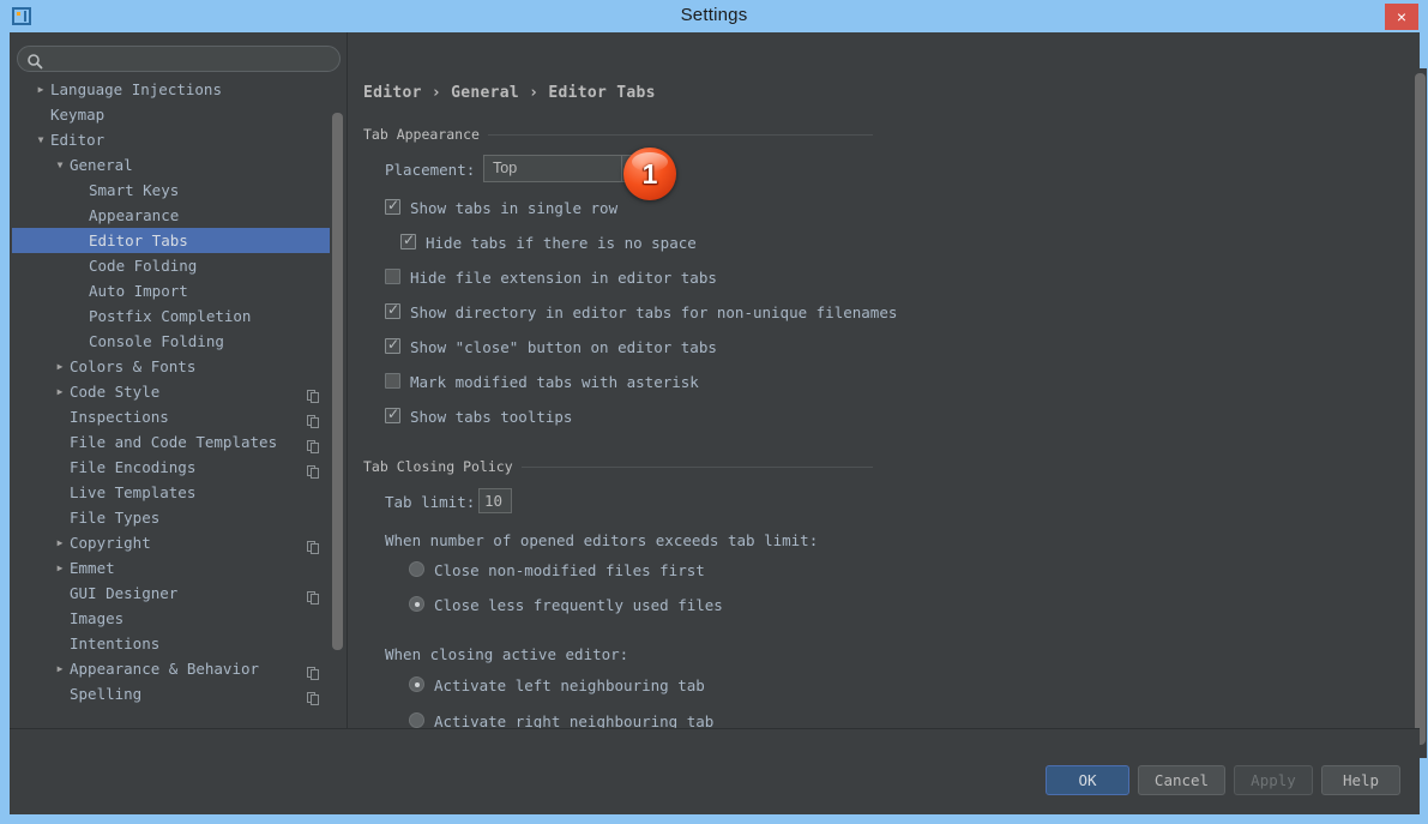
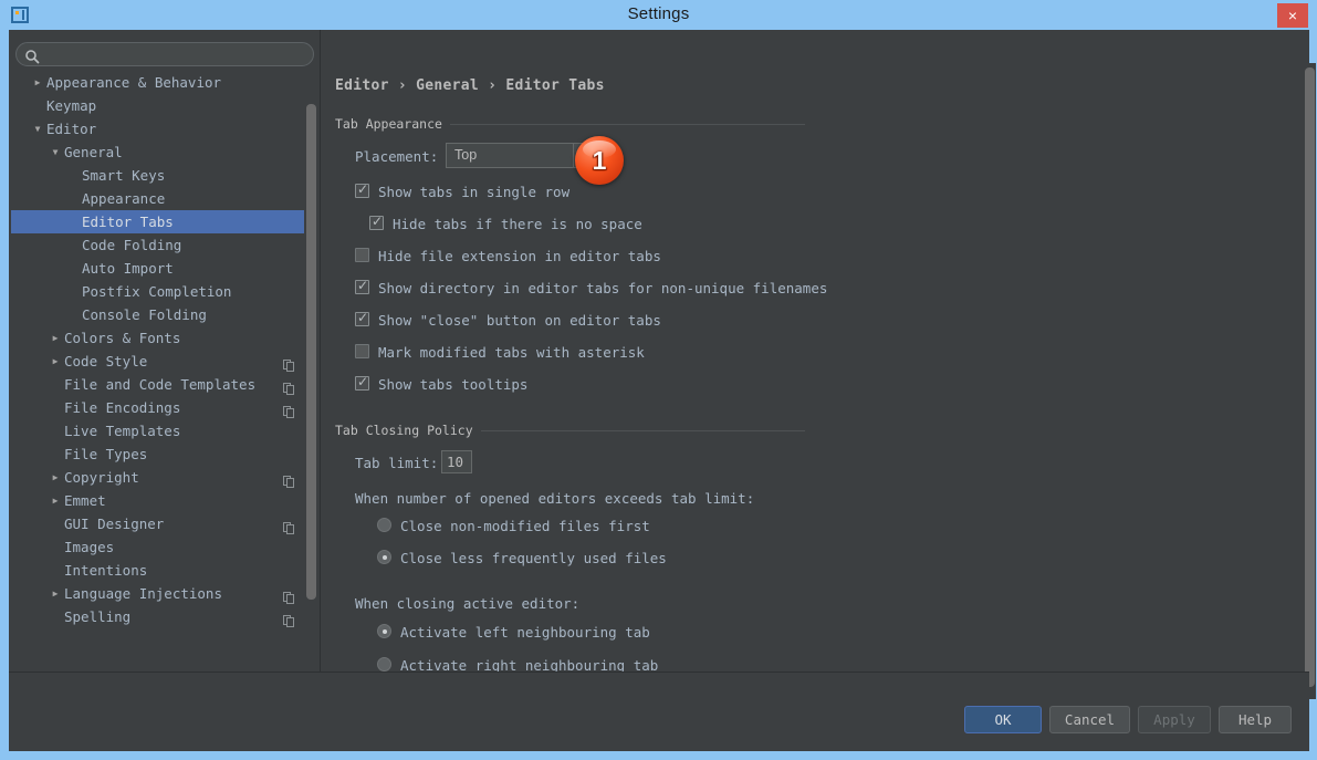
  Settings
  ×
  ▶
- Language Injections
+ Appearance & Behavior
  Keymap
  ▼
  Editor
  ▼
  General
  Smart Keys
  Appearance
  Editor Tabs
  Code Folding
  Auto Import
  Postfix Completion
  Console Folding
  ▶
  Colors & Fonts
  ▶
  Code Style
- Inspections
  File and Code Templates
  File Encodings
  Live Templates
  File Types
  ▶
  Copyright
  ▶
  Emmet
  GUI Designer
  Images
  Intentions
  ▶
- Appearance & Behavior
+ Language Injections
  Spelling
  Editor › General › Editor Tabs
  Tab Appearance
  Placement:
  Top
  ✓
  Show tabs in single row
  ✓
  Hide tabs if there is no space
  Hide file extension in editor tabs
  ✓
  Show directory in editor tabs for non-unique filenames
  ✓
  Show "close" button on editor tabs
  Mark modified tabs with asterisk
  ✓
  Show tabs tooltips
  Tab Closing Policy
  Tab limit:
  10
  When number of opened editors exceeds tab limit:
  Close non-modified files first
  Close less frequently used files
  When closing active editor:
  Activate left neighbouring tab
  Activate right neighbouring tab
  1
  OK
  Cancel
  Apply
  Help
